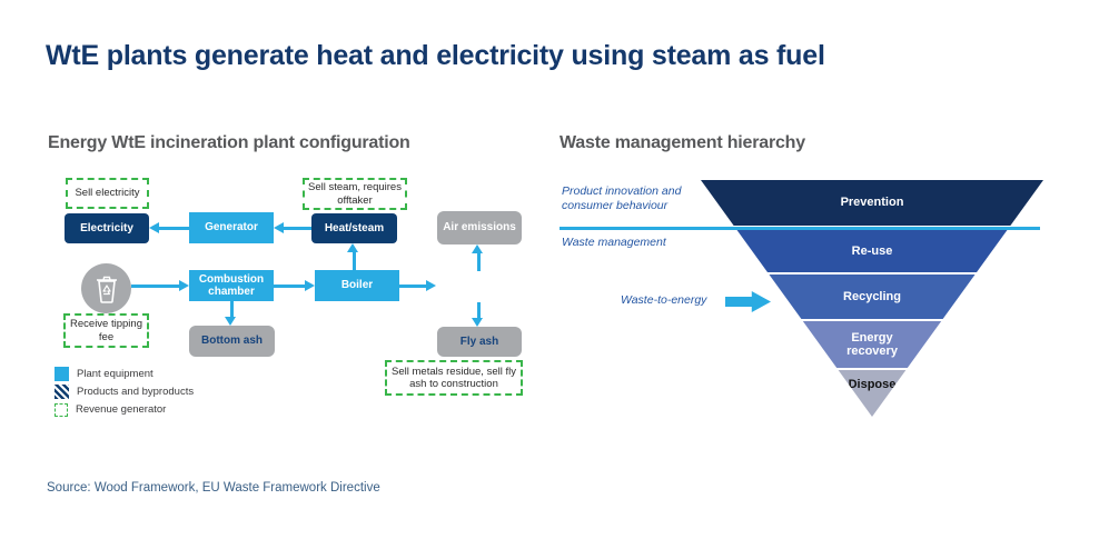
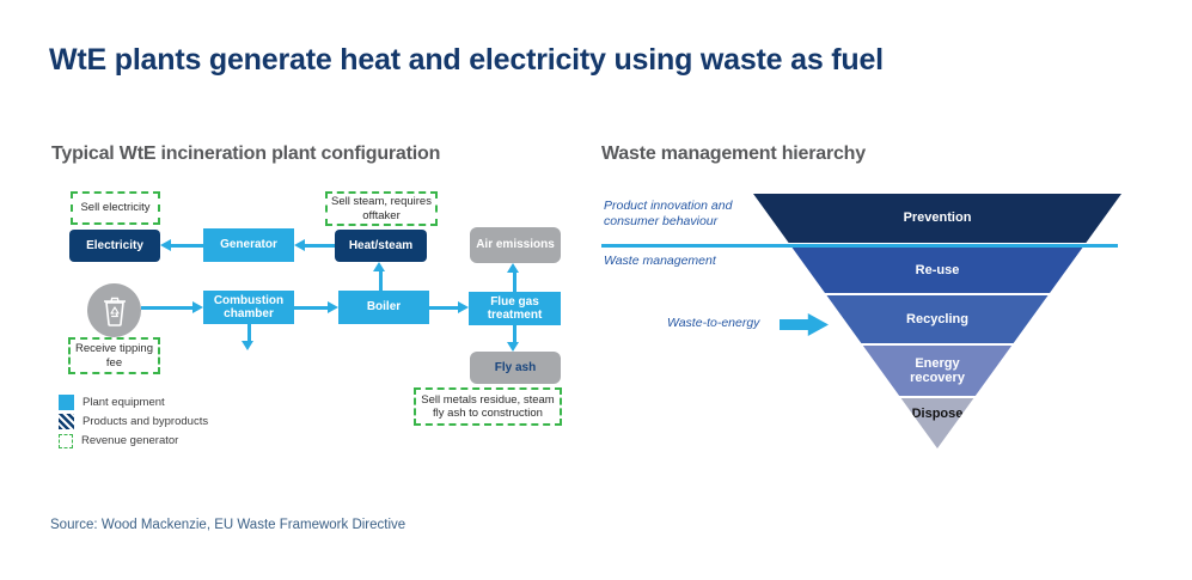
- WtE plants generate heat and electricity using steam as fuel
+ WtE plants generate heat and electricity using waste as fuel
- Energy WtE incineration plant configuration
+ Typical WtE incineration plant configuration
  Sell electricity
  Sell steam, requires offtaker
  Receive tipping fee
- Sell metals residue, sell fly ash to construction
+ Sell metals residue, steam fly ash to construction
  Electricity
  Heat/steam
  Generator
  Combustion chamber
  Boiler
+ Flue gas treatment
  Air emissions
- Bottom ash
  Fly ash
  Plant equipment
  Products and byproducts
  Revenue generator
  Waste management hierarchy
  Product innovation and consumer behaviour
  Waste management
  Waste-to-energy
  Prevention
  Re-use
  Recycling
  Energy recovery
  Dispose
- Source: Wood Framework, EU Waste Framework Directive
+ Source: Wood Mackenzie, EU Waste Framework Directive
